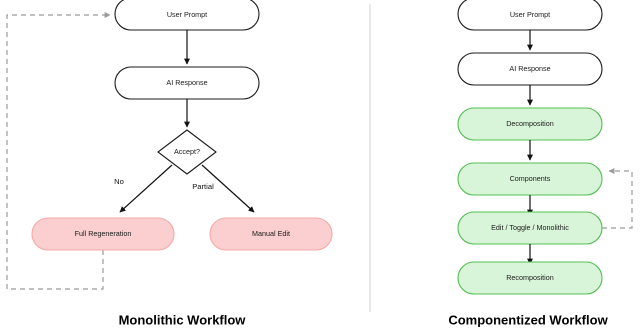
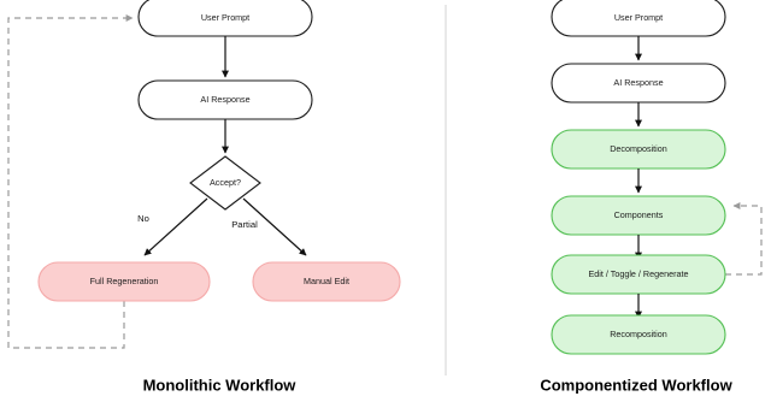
  User Prompt
  AI Response
  Accept?
  No
  Partial
  Full Regeneration
  Manual Edit
  Monolithic Workflow
  User Prompt
  AI Response
  Decomposition
  Components
- Edit / Toggle / Monolithic
+ Edit / Toggle / Regenerate
  Recomposition
  Componentized Workflow
